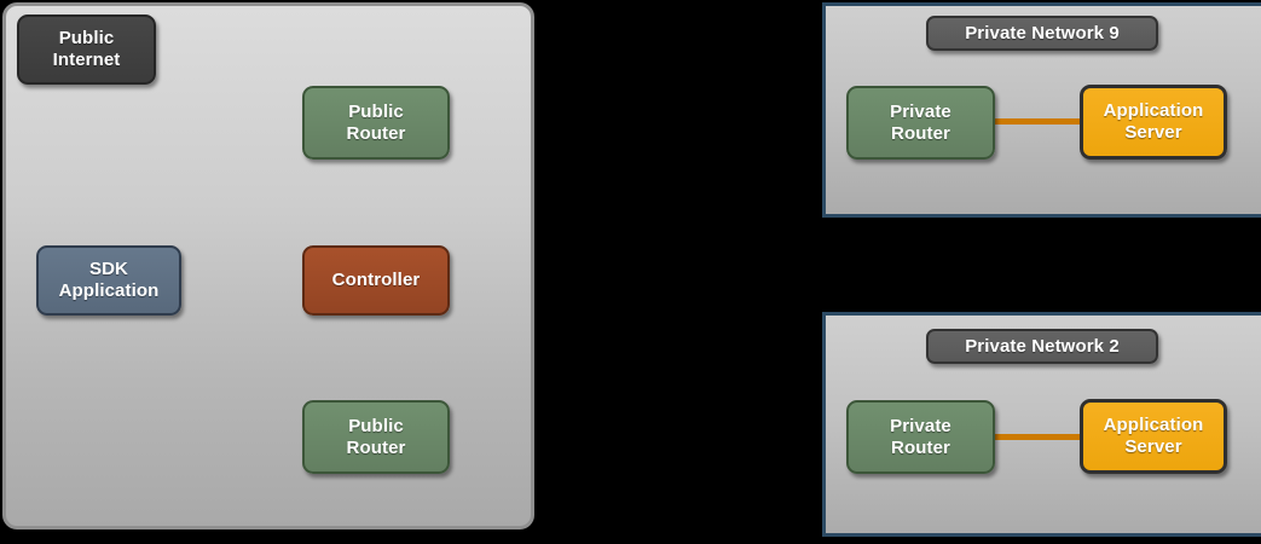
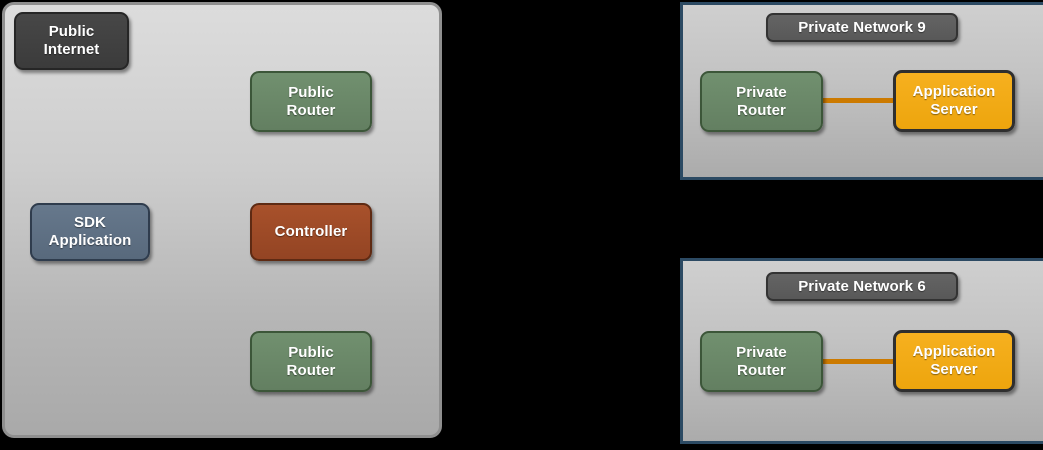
  Public
  Internet
  Public
  Router
  SDK
  Application
  Controller
  Public
  Router
  Private Network 9
  Private
  Router
  Application
  Server
- Private Network 2
+ Private Network 6
  Private
  Router
  Application
  Server
